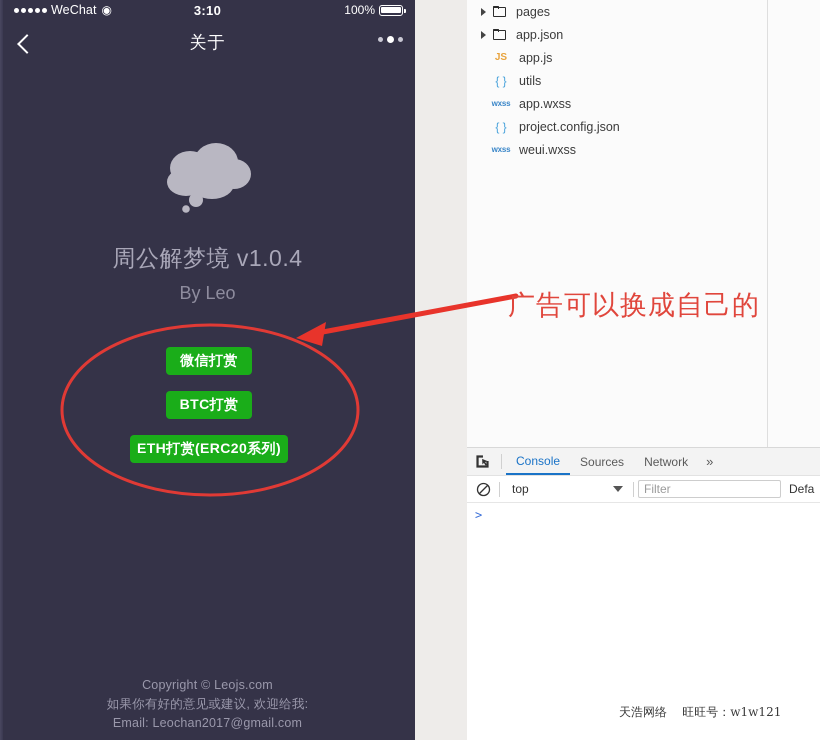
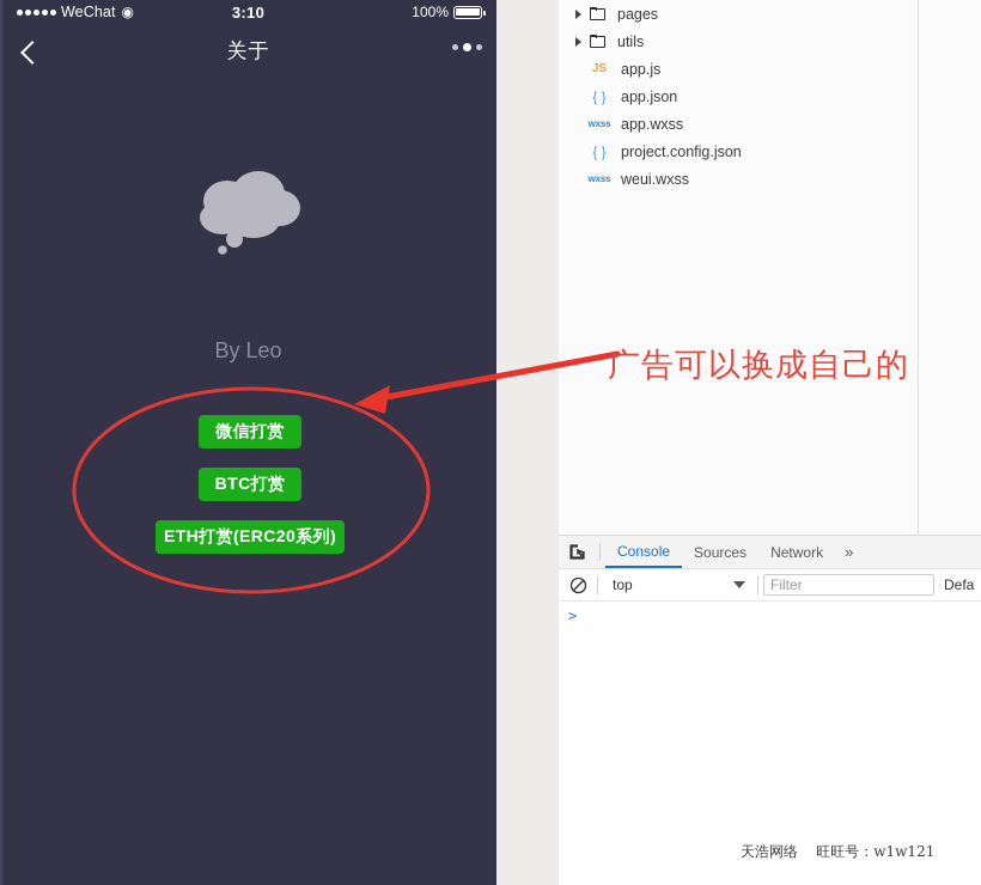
  WeChat
  ◉
  3:10
  100%
  关于
- 周公解梦境 v1.0.4
  By Leo
  微信打赏
  BTC打赏
  ETH打赏(ERC20系列)
- Copyright © Leojs.com
- 如果你有好的意见或建议, 欢迎给我:
- Email: Leochan2017@gmail.com
  pages
- app.json
+ utils
  JS
  app.js
  { }
- utils
+ app.json
  wxss
  app.wxss
  { }
  project.config.json
  wxss
  weui.wxss
  Console
  Sources
  Network
  »
  top
  Filter
  Defa
  >
  天浩网络 旺旺号：w1w121
  广告可以换成自己的
